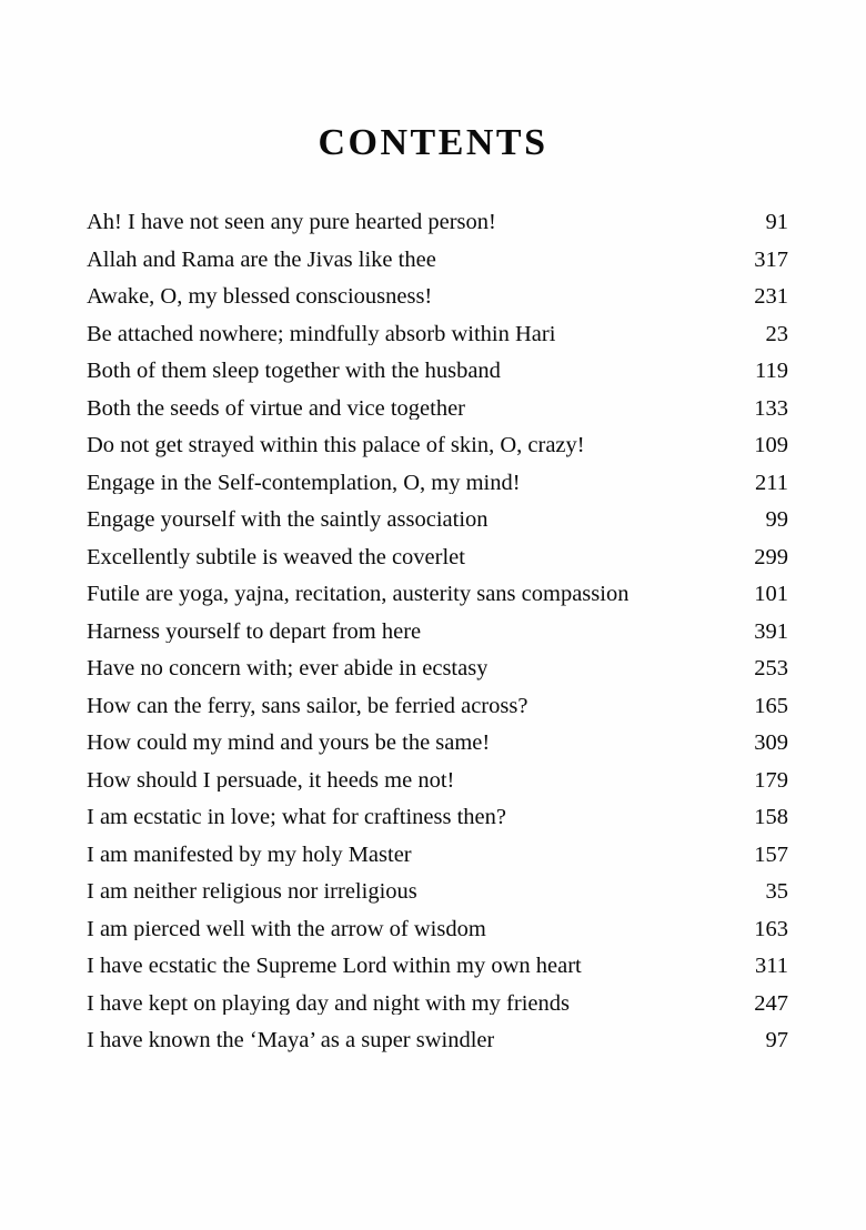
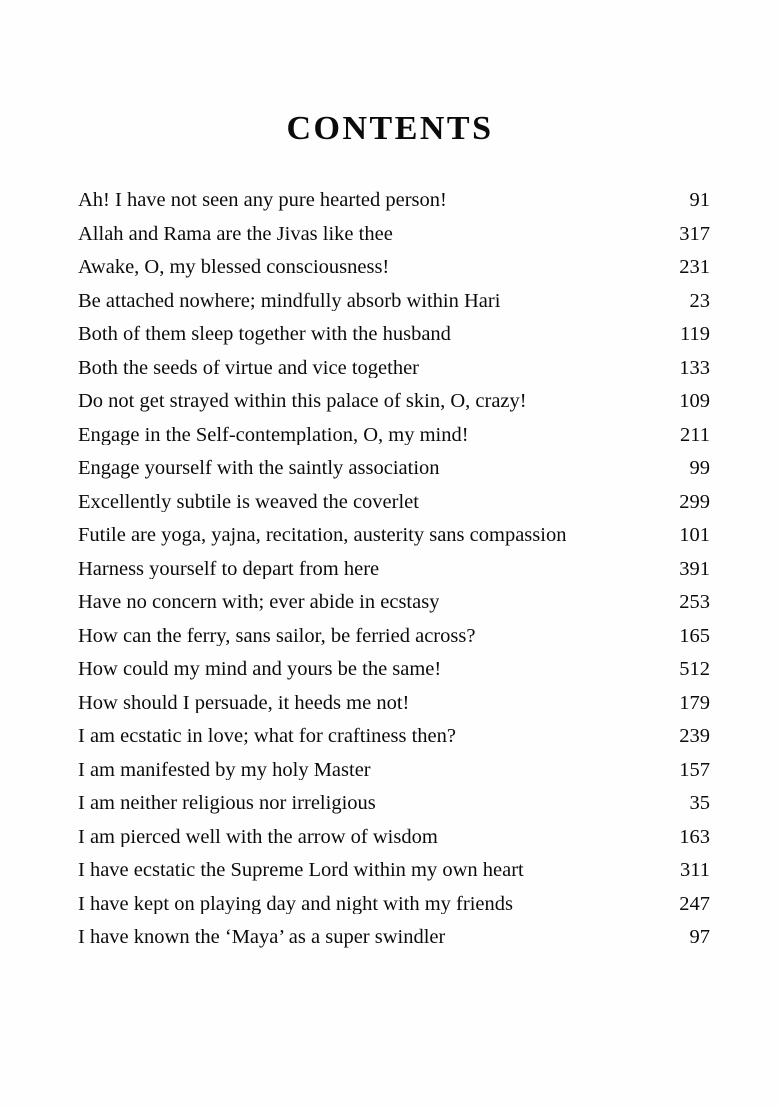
  CONTENTS
  Ah! I have not seen any pure hearted person!
  91
  Allah and Rama are the Jivas like thee
  317
  Awake, O, my blessed consciousness!
  231
  Be attached nowhere; mindfully absorb within Hari
  23
  Both of them sleep together with the husband
  119
  Both the seeds of virtue and vice together
  133
  Do not get strayed within this palace of skin, O, crazy!
  109
  Engage in the Self-contemplation, O, my mind!
  211
  Engage yourself with the saintly association
  99
  Excellently subtile is weaved the coverlet
  299
  Futile are yoga, yajna, recitation, austerity sans compassion
  101
  Harness yourself to depart from here
  391
  Have no concern with; ever abide in ecstasy
  253
  How can the ferry, sans sailor, be ferried across?
  165
  How could my mind and yours be the same!
- 309
+ 512
  How should I persuade, it heeds me not!
  179
  I am ecstatic in love; what for craftiness then?
- 158
+ 239
  I am manifested by my holy Master
  157
  I am neither religious nor irreligious
  35
  I am pierced well with the arrow of wisdom
  163
  I have ecstatic the Supreme Lord within my own heart
  311
  I have kept on playing day and night with my friends
  247
  I have known the ‘Maya’ as a super swindler
  97
